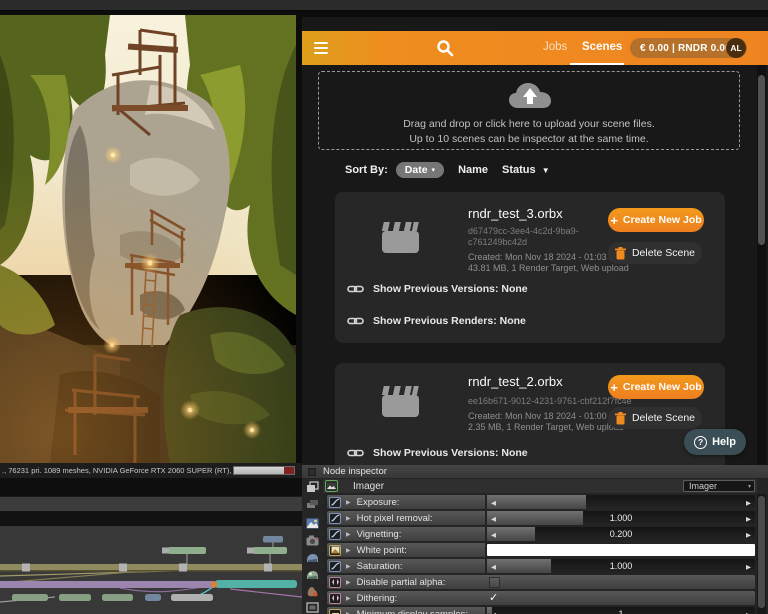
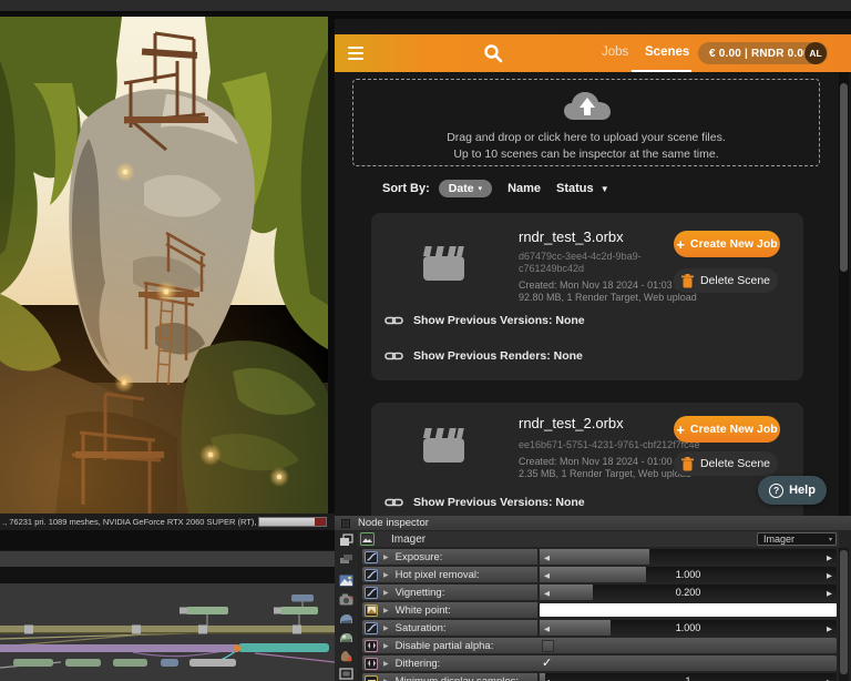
  ., 76231 pri. 1089 meshes, NVIDIA GeForce RTX 2060 SUPER (RT),
  Jobs
  Scenes
  € 0.00 | RNDR 0.0
  AL
  Drag and drop or click here to upload your scene files.
  Up to 10 scenes can be inspector at the same time.
  Sort By:
  Date
  Name
  Status ▼
  rndr_test_3.orbx
  d67479cc-3ee4-4c2d-9ba9-
  c761249bc42d
  Created: Mon Nov 18 2024 - 01:03
- 43.81 MB, 1 Render Target, Web upload
+ 92.80 MB, 1 Render Target, Web upload
  +
  Create New Job
  Delete Scene
  Show Previous Versions: None
  Show Previous Renders: None
  rndr_test_2.orbx
- ee16b671-9012-4231-9761-cbf212f7fc4e
+ ee16b671-5751-4231-9761-cbf212f7fc4e
  Created: Mon Nov 18 2024 - 01:00
  2.35 MB, 1 Render Target, Web uplo
  +
  Create New Job
  Delete Scene
  Show Previous Versions: None
  ?
  Help
  Node inspector
  Imager
  Imager
  Exposure:
  Hot pixel removal:
  1.000
  Vignetting:
  0.200
  White point:
  Saturation:
  1.000
  Disable partial alpha:
  Dithering:
  ✓
